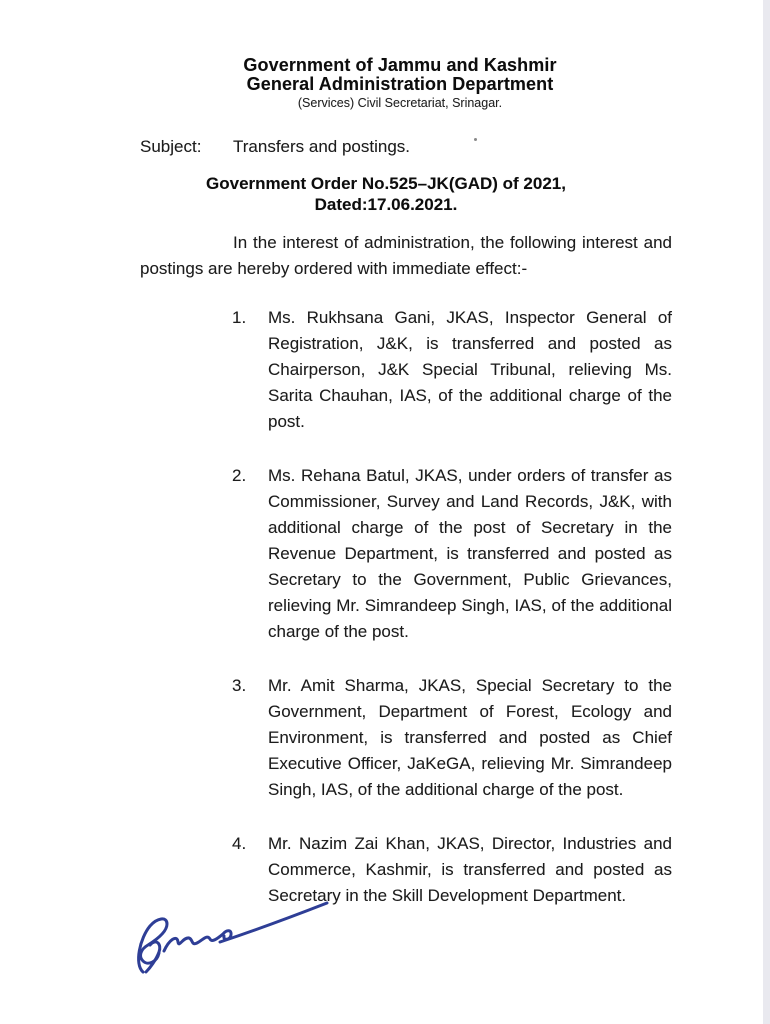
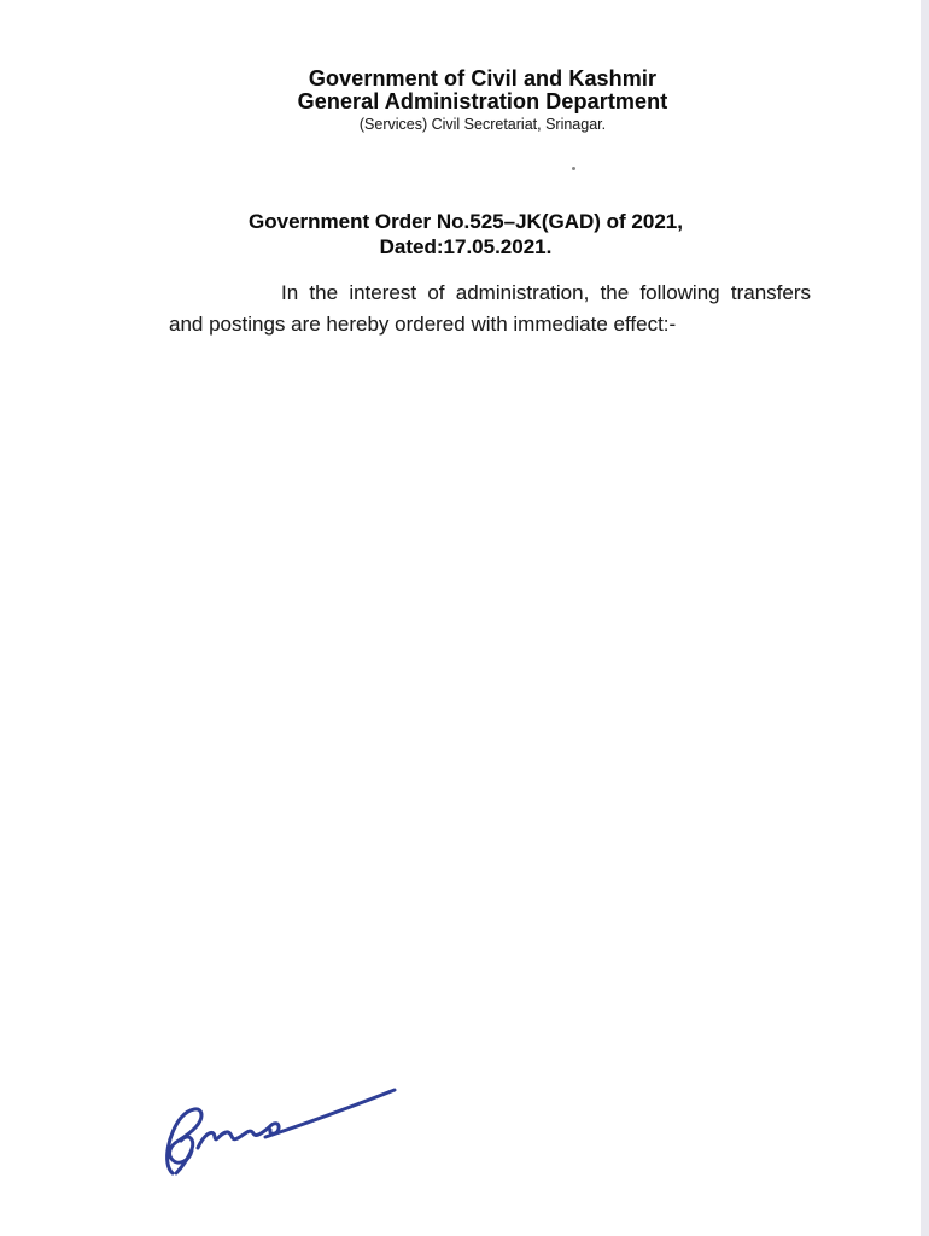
- Government of Jammu and Kashmir
+ Government of Civil and Kashmir
  General Administration Department
  (Services) Civil Secretariat, Srinagar.
- Subject: Transfers and postings.
  Government Order No.525–JK(GAD) of 2021,
- Dated:17.06.2021.
+ Dated:17.05.2021.
- In the interest of administration, the following interest and postings are hereby ordered with immediate effect:-
+ In the interest of administration, the following transfers and postings are hereby ordered with immediate effect:-
- 1.
- Ms. Rukhsana Gani, JKAS, Inspector General of Registration, J&K, is transferred and posted as Chairperson, J&K Special Tribunal, relieving Ms. Sarita Chauhan, IAS, of the additional charge of the post.
- 2.
- Ms. Rehana Batul, JKAS, under orders of transfer as Commissioner, Survey and Land Records, J&K, with additional charge of the post of Secretary in the Revenue Department, is transferred and posted as Secretary to the Government, Public Grievances, relieving Mr. Simrandeep Singh, IAS, of the additional charge of the post.
- 3.
- Mr. Amit Sharma, JKAS, Special Secretary to the Government, Department of Forest, Ecology and Environment, is transferred and posted as Chief Executive Officer, JaKeGA, relieving Mr. Simrandeep Singh, IAS, of the additional charge of the post.
- 4.
- Mr. Nazim Zai Khan, JKAS, Director, Industries and Commerce, Kashmir, is transferred and posted as Secretary in the Skill Development Department.
